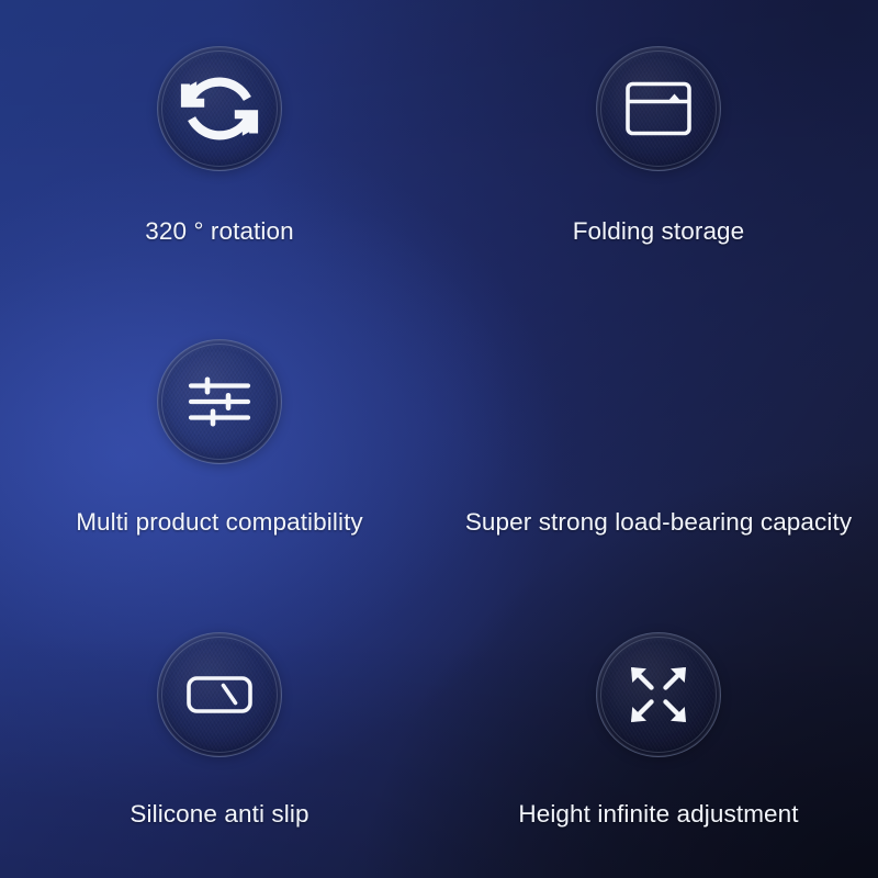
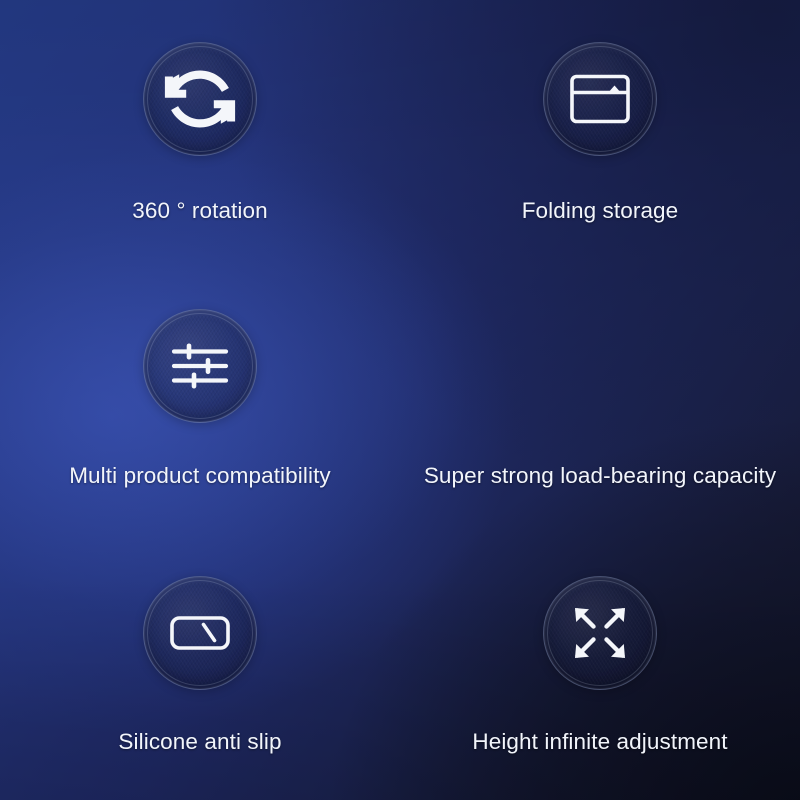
- 320 ° rotation
+ 360 ° rotation
  Folding storage
  Multi product compatibility
  Super strong load-bearing capacity
  Silicone anti slip
  Height infinite adjustment
